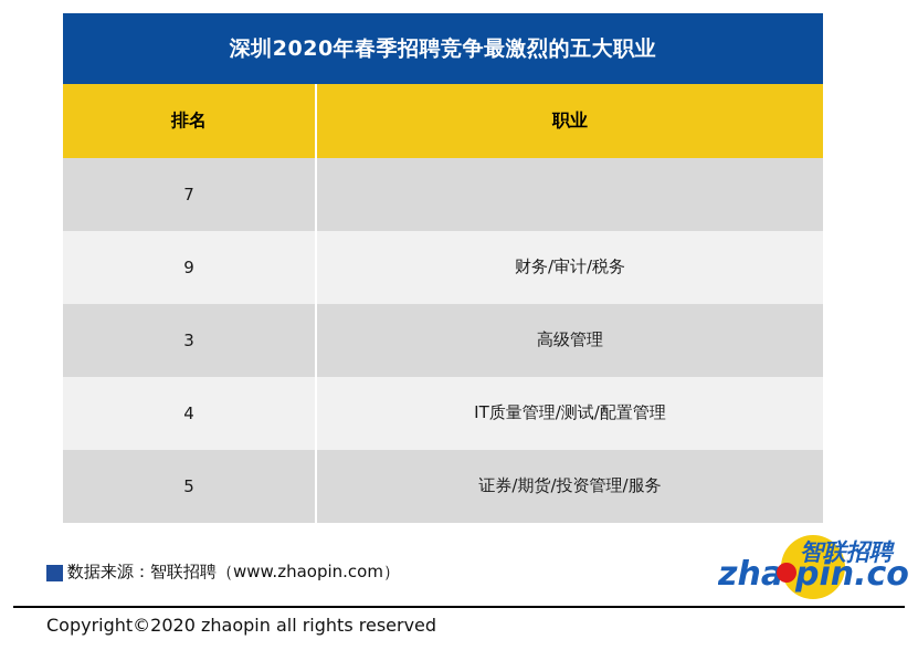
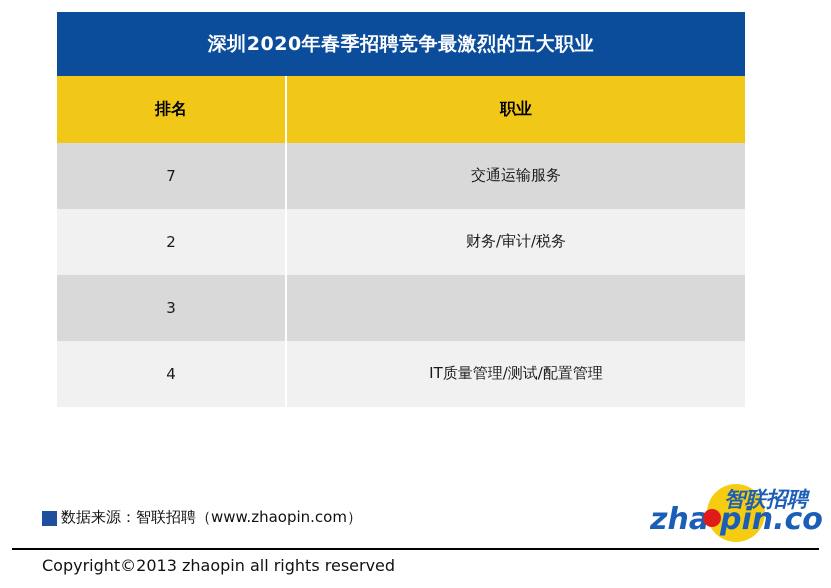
  深圳2020年春季招聘竞争最激烈的五大职业
  排名
  职业
  7
+ 交通运输服务
- 9
+ 2
  财务/审计/税务
  3
- 高级管理
  4
  IT质量管理/测试/配置管理
- 5
- 证券/期货/投资管理/服务
  数据来源：智联招聘（www.zhaopin.com）
  zha
  pin.co
  智联招聘
- Copyright©2020 zhaopin all rights reserved
+ Copyright©2013 zhaopin all rights reserved
